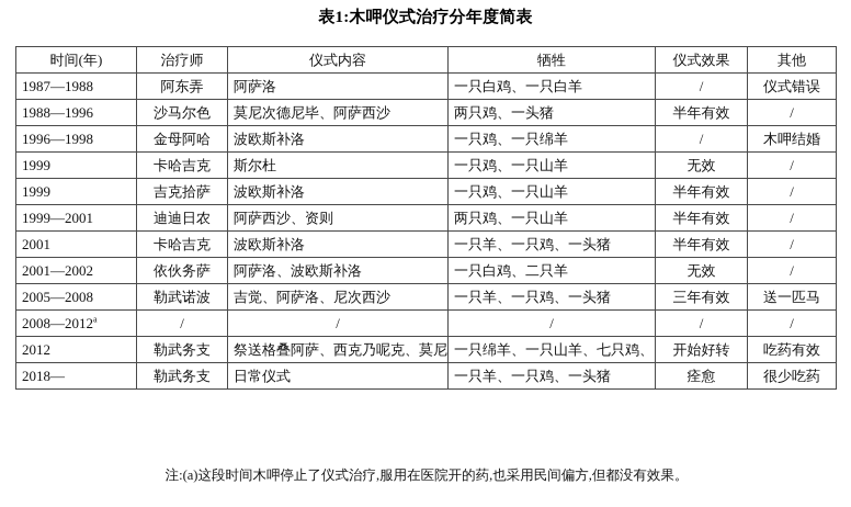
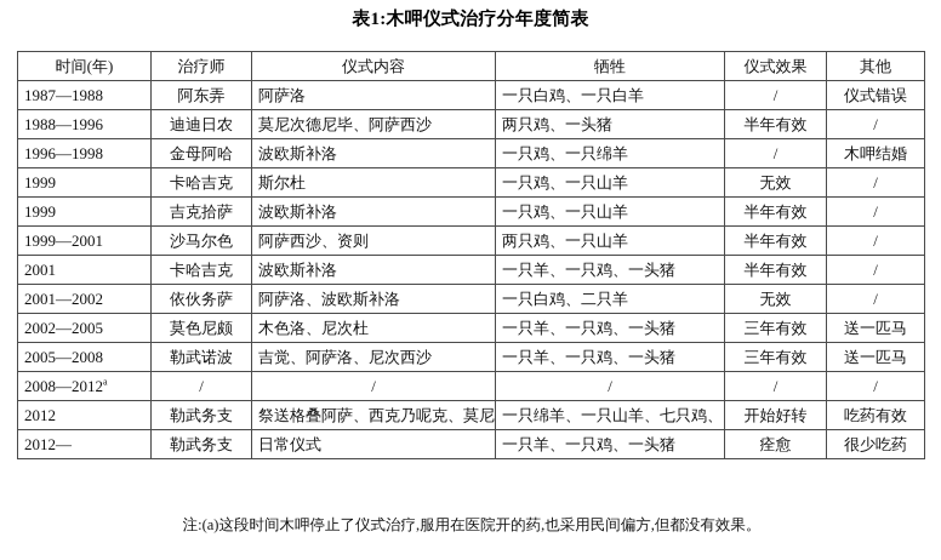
  表1:木呷仪式治疗分年度简表
  时间(年)	治疗师	仪式内容	牺牲	仪式效果	其他
  1987—1988	阿东弄	阿萨洛	一只白鸡、一只白羊	/	仪式错误
- 1988—1996	沙马尔色	莫尼次德尼毕、阿萨西沙	两只鸡、一头猪	半年有效	/
+ 1988—1996	迪迪日农	莫尼次德尼毕、阿萨西沙	两只鸡、一头猪	半年有效	/
  1996—1998	金母阿哈	波欧斯补洛	一只鸡、一只绵羊	/	木呷结婚
  1999	卡哈吉克	斯尔杜	一只鸡、一只山羊	无效	/
  1999	吉克拾萨	波欧斯补洛	一只鸡、一只山羊	半年有效	/
- 1999—2001	迪迪日农	阿萨西沙、资则	两只鸡、一只山羊	半年有效	/
+ 1999—2001	沙马尔色	阿萨西沙、资则	两只鸡、一只山羊	半年有效	/
  2001	卡哈吉克	波欧斯补洛	一只羊、一只鸡、一头猪	半年有效	/
  2001—2002	依伙务萨	阿萨洛、波欧斯补洛	一只白鸡、二只羊	无效	/
+ 2002—2005	莫色尼颇	木色洛、尼次杜	一只羊、一只鸡、一头猪	三年有效	送一匹马
  2005—2008	勒武诺波	吉觉、阿萨洛、尼次西沙	一只羊、一只鸡、一头猪	三年有效	送一匹马
  2008—2012a	/	/	/	/	/
  2012	勒武务支	祭送格叠阿萨、西克乃呢克、莫尼	一只绵羊、一只山羊、七只鸡、	开始好转	吃药有效
- 2018—	勒武务支	日常仪式	一只羊、一只鸡、一头猪	痊愈	很少吃药
+ 2012—	勒武务支	日常仪式	一只羊、一只鸡、一头猪	痊愈	很少吃药
  注:(a)这段时间木呷停止了仪式治疗,服用在医院开的药,也采用民间偏方,但都没有效果。
